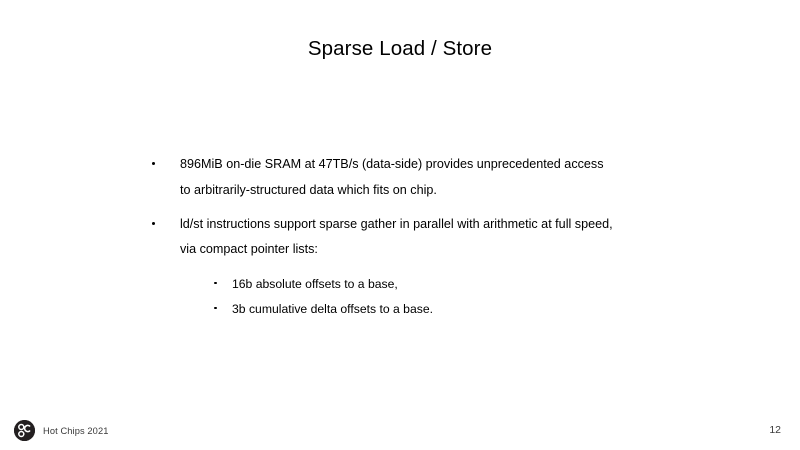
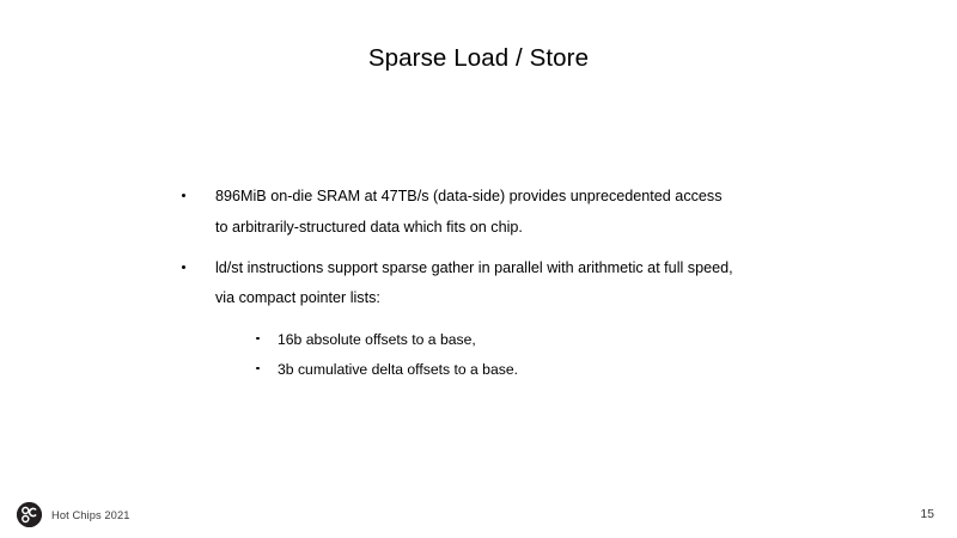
  Sparse Load / Store
  896MiB on-die SRAM at 47TB/s (data-side) provides unprecedented access
  to arbitrarily-structured data which fits on chip.
  ld/st instructions support sparse gather in parallel with arithmetic at full speed,
  via compact pointer lists:
  16b absolute offsets to a base,
  3b cumulative delta offsets to a base.
  Hot Chips 2021
- 12
+ 15
